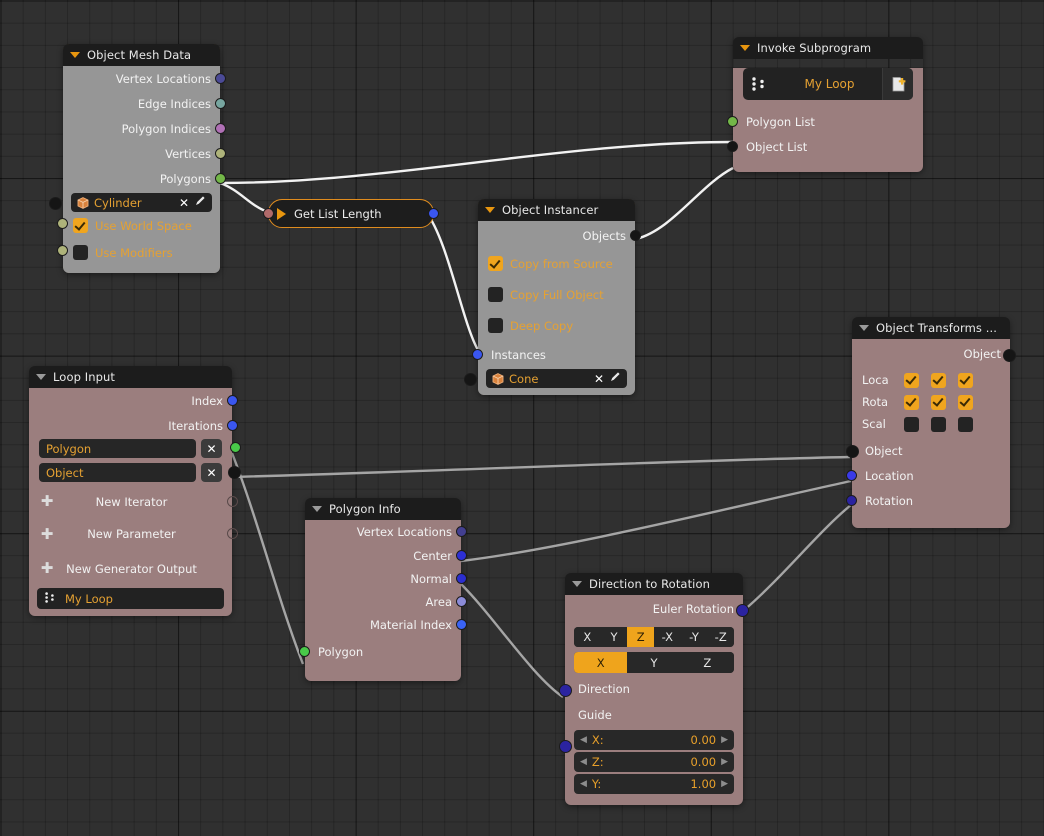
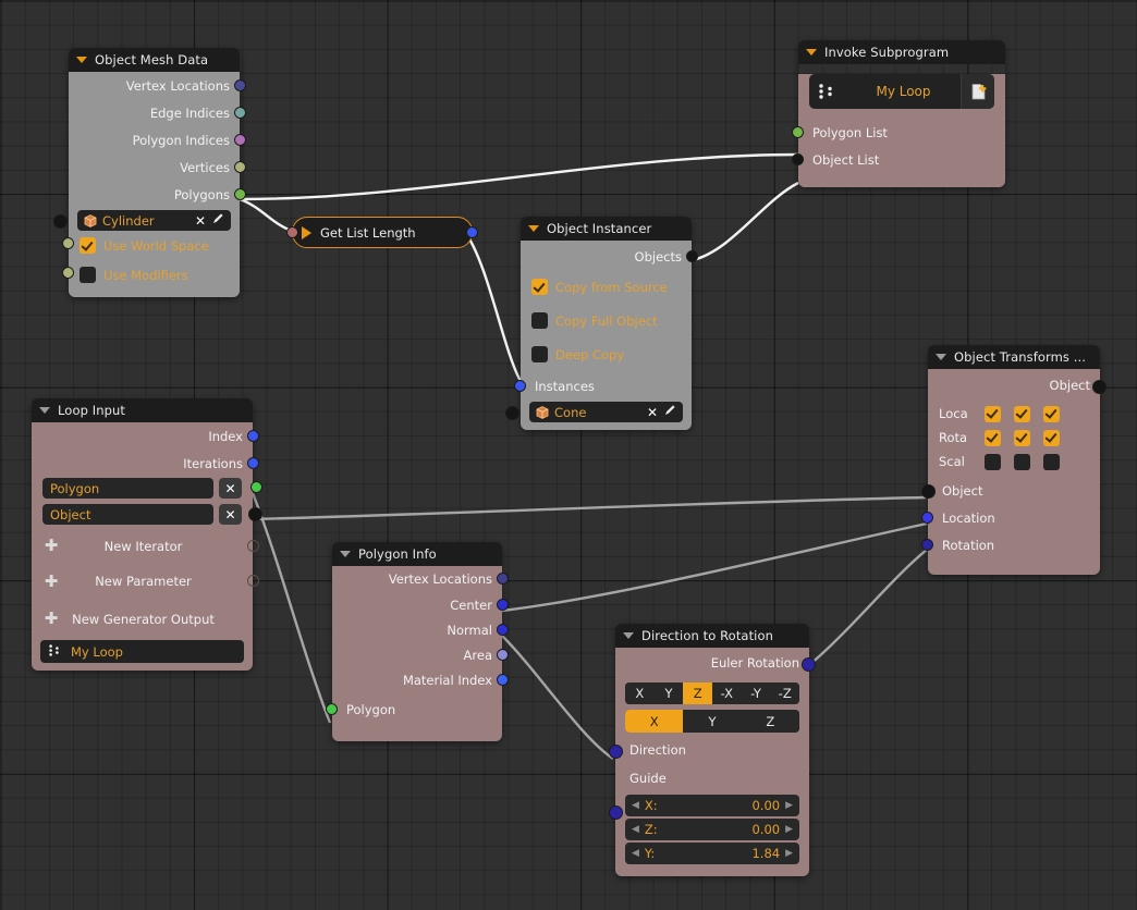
  Object Mesh Data
  Vertex Locations
  Edge Indices
  Polygon Indices
  Vertices
  Polygons
  Cylinder
  ✕
  Use World Space
  Use Modifiers
  Get List Length
  Invoke Subprogram
  My Loop
  Polygon List
  Object List
  Object Instancer
  Objects
  Copy from Source
  Copy Full Object
  Deep Copy
  Instances
  Cone
  ✕
  Object Transforms ...
  Object
  Loca
  Rota
  Scal
  Object
  Location
  Rotation
  Loop Input
  Index
  Iterations
  Polygon
  ✕
  Object
  ✕
  ✚
  New Iterator
  ✚
  New Parameter
  ✚
  New Generator Output
  My Loop
  Polygon Info
  Vertex Locations
  Center
  Normal
  Area
  Material Index
  Polygon
  Direction to Rotation
  Euler Rotation
  X
  Y
  Z
  -X
  -Y
  -Z
  X
  Y
  Z
  Direction
  Guide
  ◀
  X:
  0.00
  ▶
  ◀
  Z:
  0.00
  ▶
  ◀
  Y:
- 1.00
+ 1.84
  ▶
